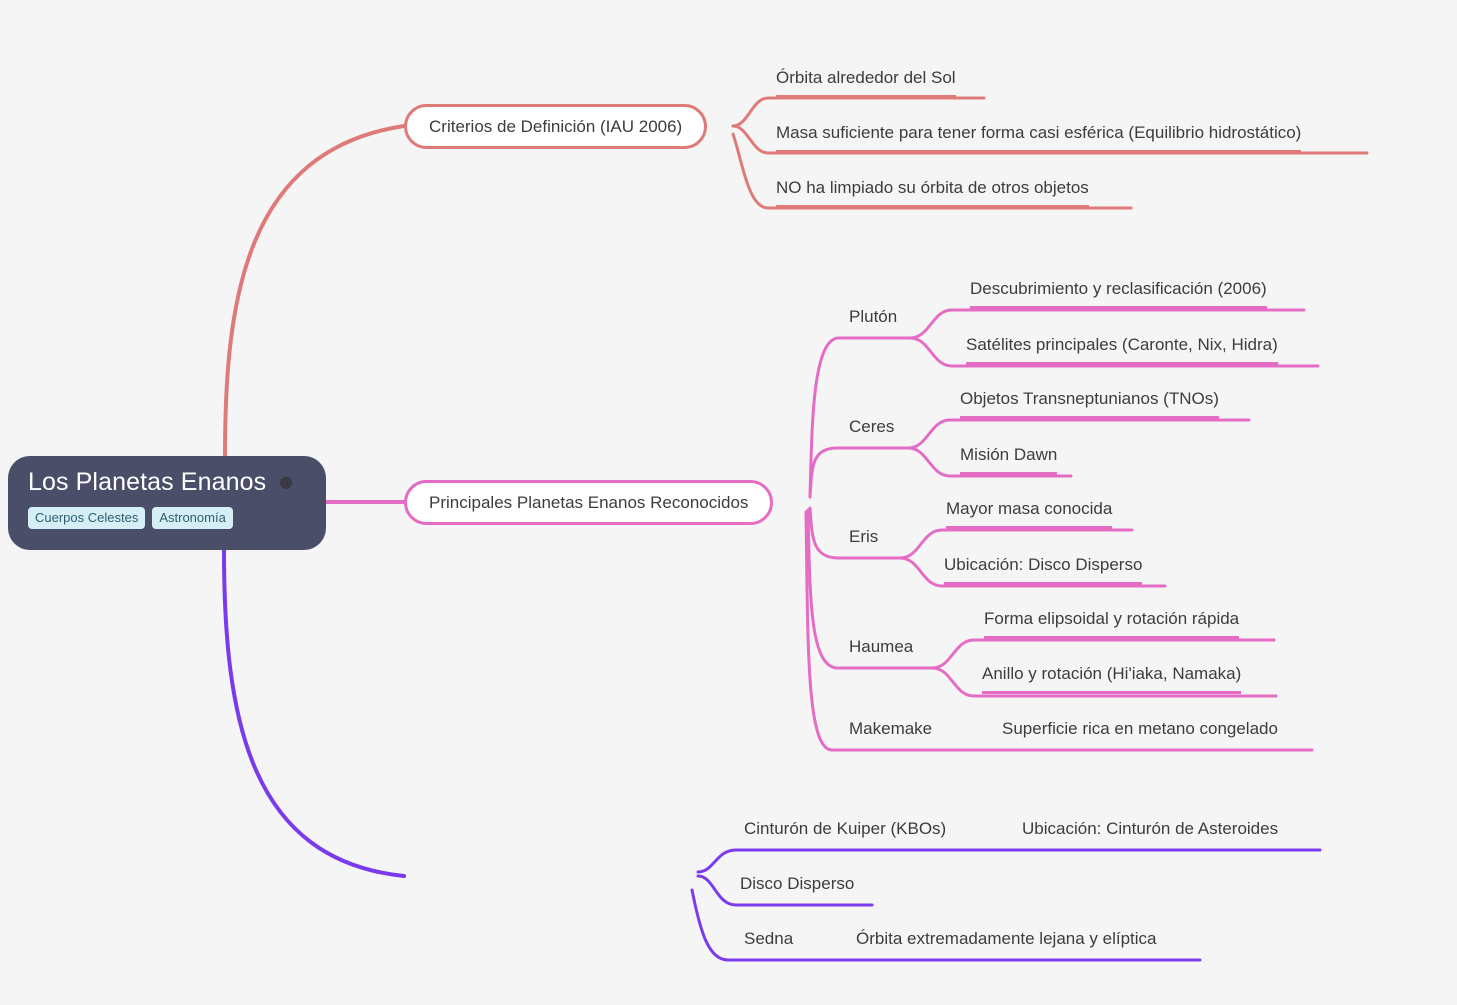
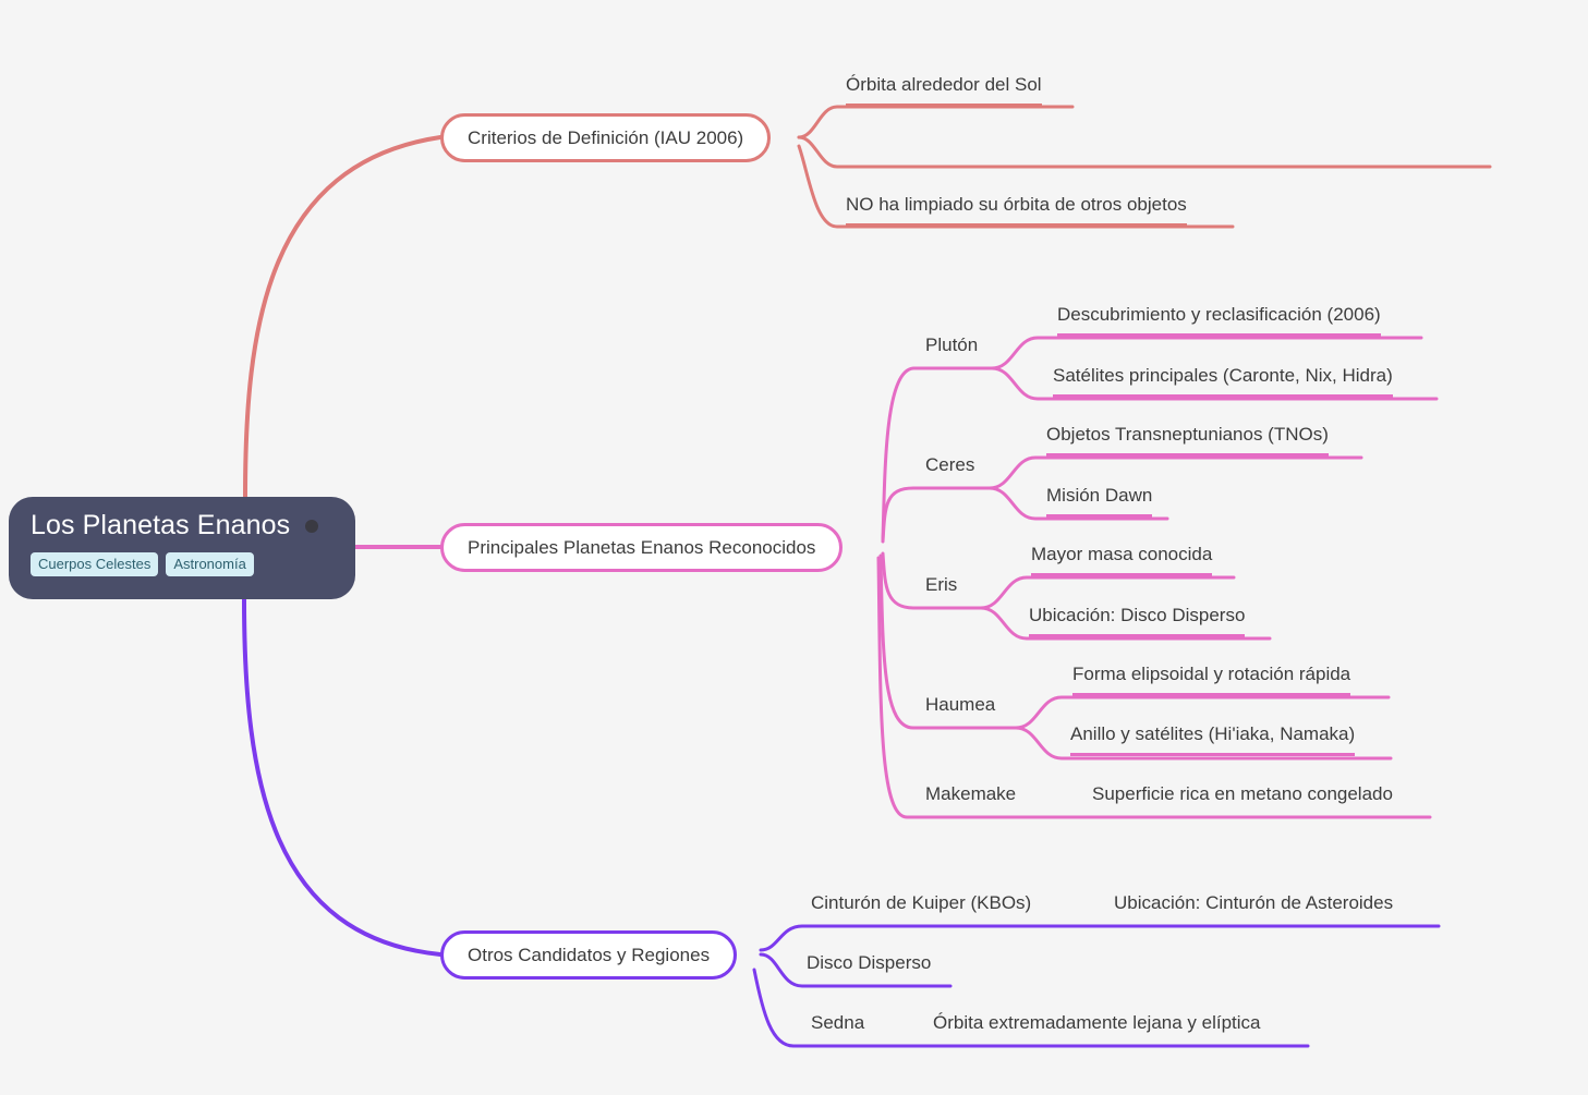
  Los Planetas Enanos
  Cuerpos Celestes
  Astronomía
  Criterios de Definición (IAU 2006)
  Órbita alrededor del Sol
- Masa suficiente para tener forma casi esférica (Equilibrio hidrostático)
  NO ha limpiado su órbita de otros objetos
  Principales Planetas Enanos Reconocidos
  Plutón
  Descubrimiento y reclasificación (2006)
  Satélites principales (Caronte, Nix, Hidra)
  Ceres
  Objetos Transneptunianos (TNOs)
  Misión Dawn
  Eris
  Mayor masa conocida
  Ubicación: Disco Disperso
  Haumea
  Forma elipsoidal y rotación rápida
- Anillo y rotación (Hi'iaka, Namaka)
+ Anillo y satélites (Hi'iaka, Namaka)
  Makemake
  Superficie rica en metano congelado
+ Otros Candidatos y Regiones
  Cinturón de Kuiper (KBOs)
  Ubicación: Cinturón de Asteroides
  Disco Disperso
  Sedna
  Órbita extremadamente lejana y elíptica
